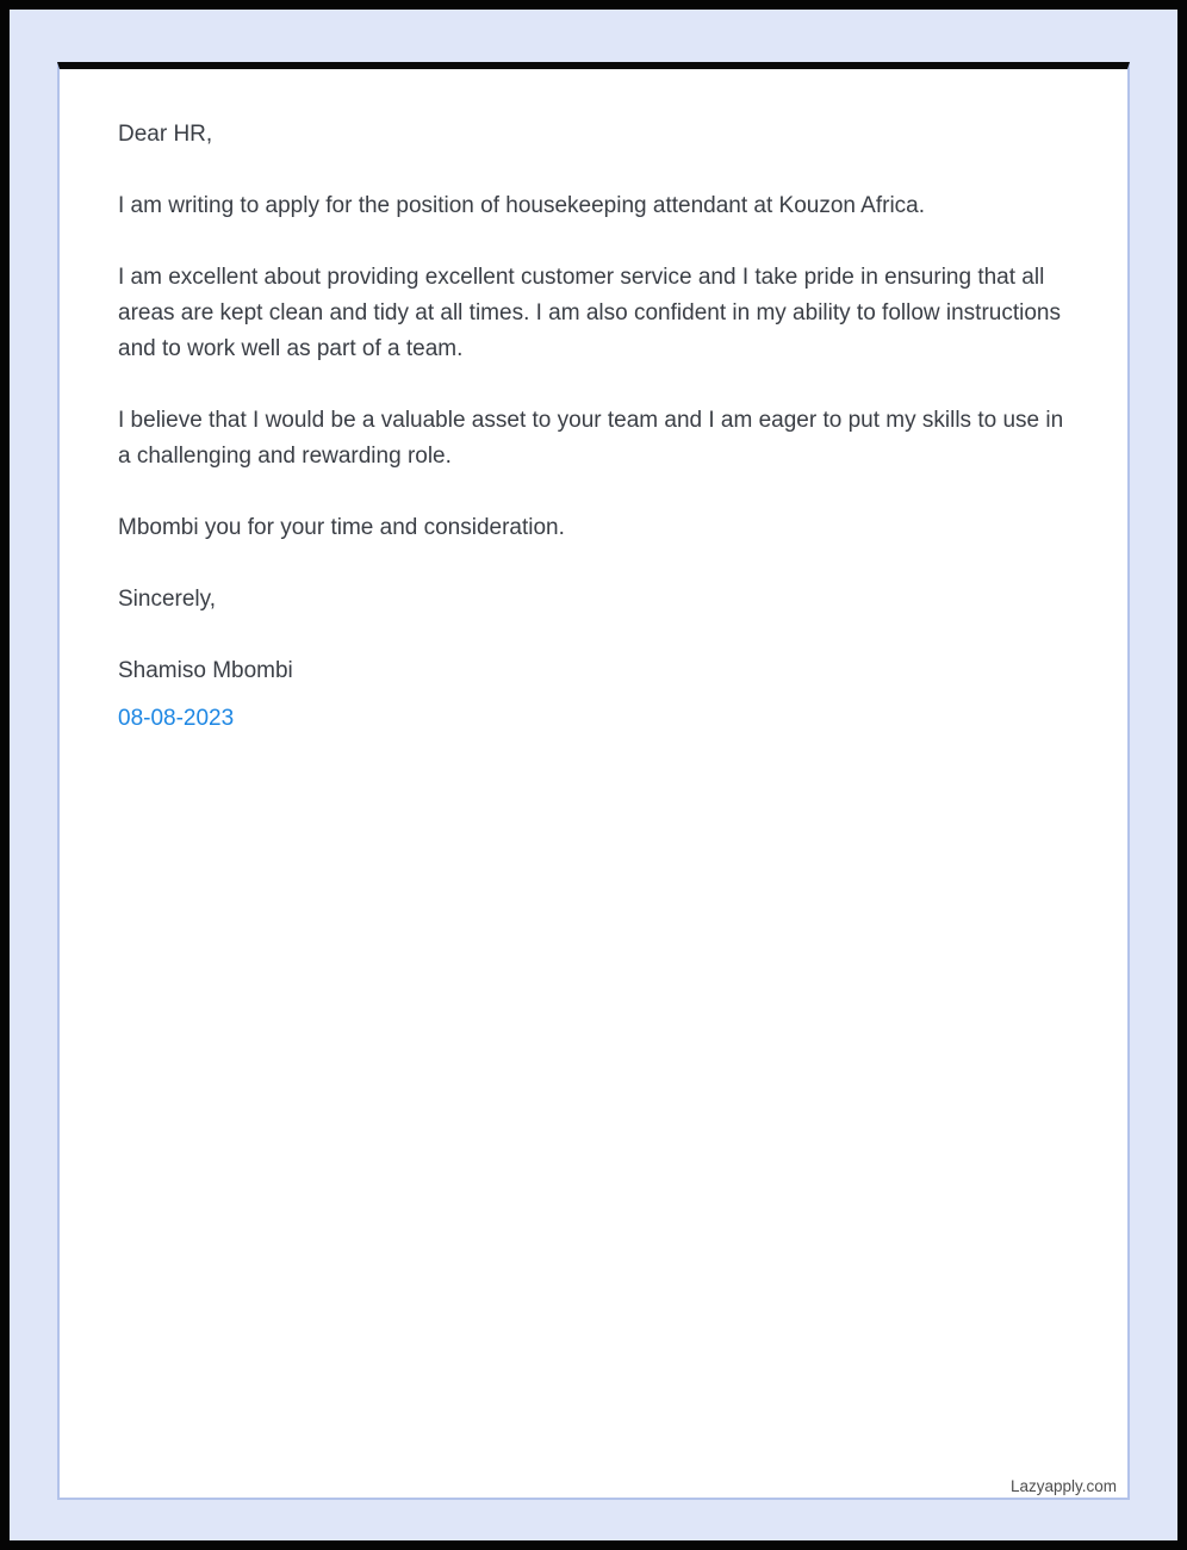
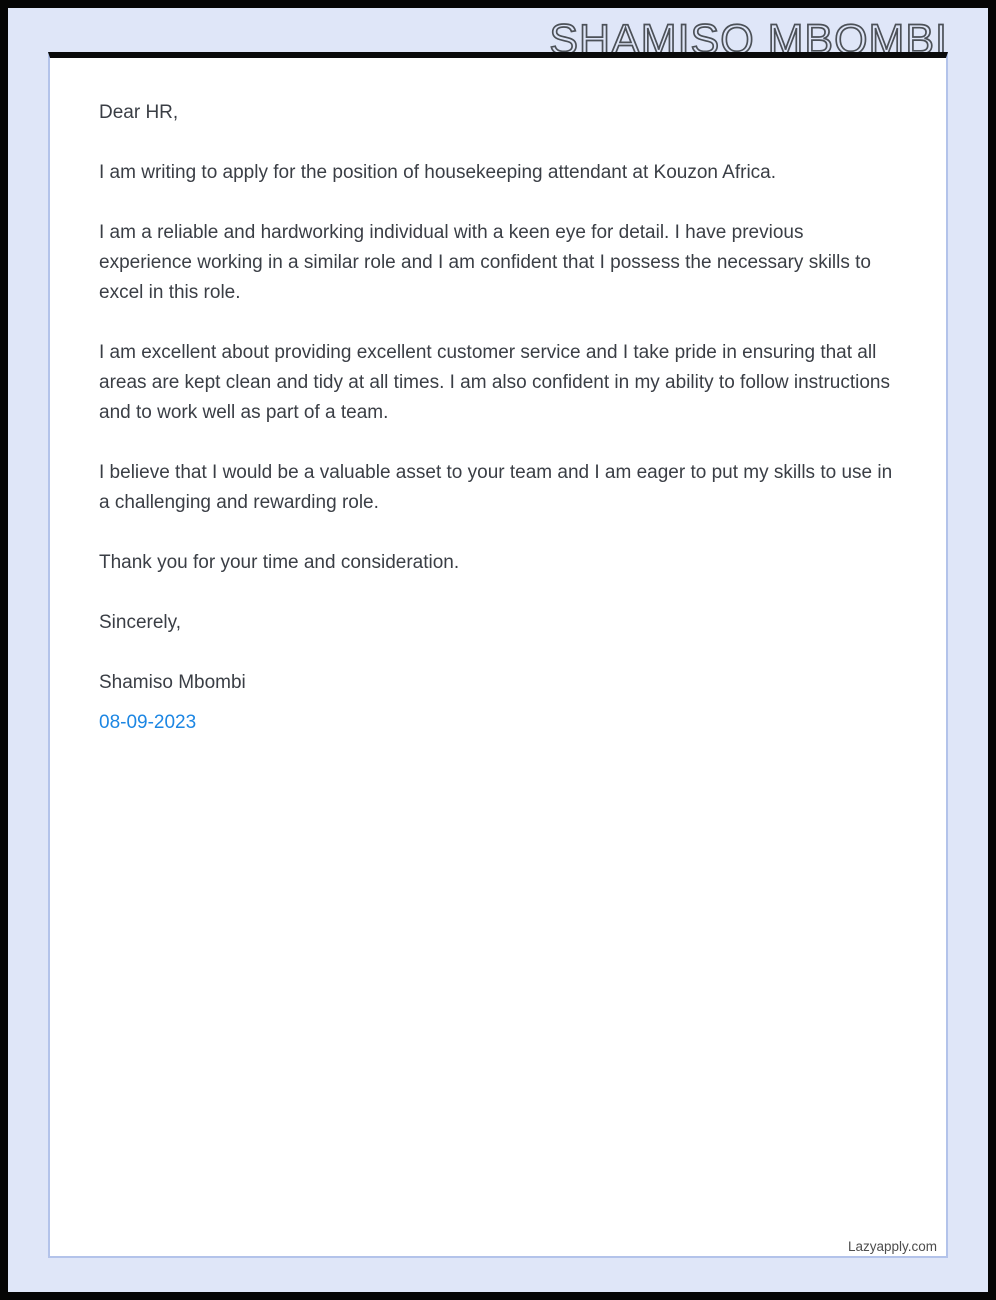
+ SHAMISO MBOMBI
  Dear HR,
  I am writing to apply for the position of housekeeping attendant at Kouzon Africa.
+ I am a reliable and hardworking individual with a keen eye for detail. I have previous experience working in a similar role and I am confident that I possess the necessary skills to excel in this role.
  I am excellent about providing excellent customer service and I take pride in ensuring that all areas are kept clean and tidy at all times. I am also confident in my ability to follow instructions and to work well as part of a team.
  I believe that I would be a valuable asset to your team and I am eager to put my skills to use in a challenging and rewarding role.
- Mbombi you for your time and consideration.
+ Thank you for your time and consideration.
  Sincerely,
  Shamiso Mbombi
- 08-08-2023
+ 08-09-2023
  Lazyapply.com
